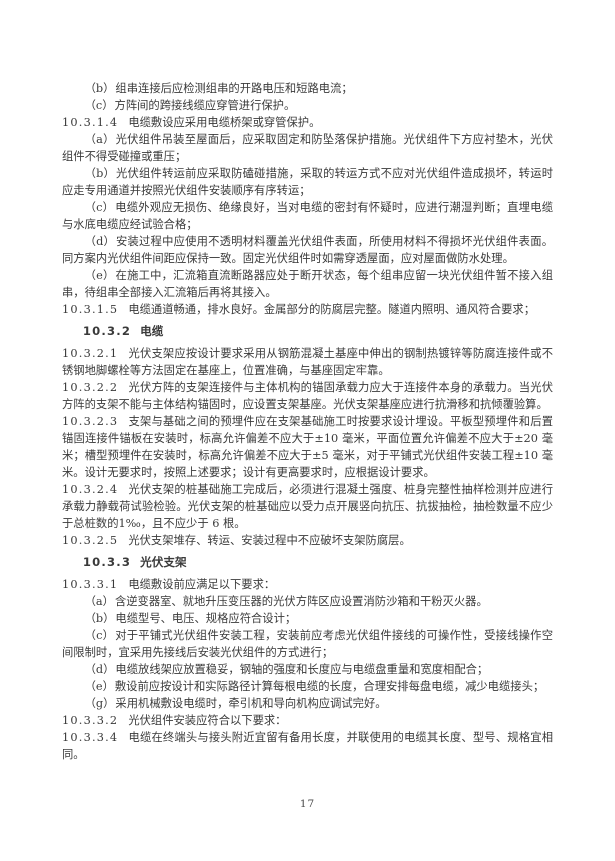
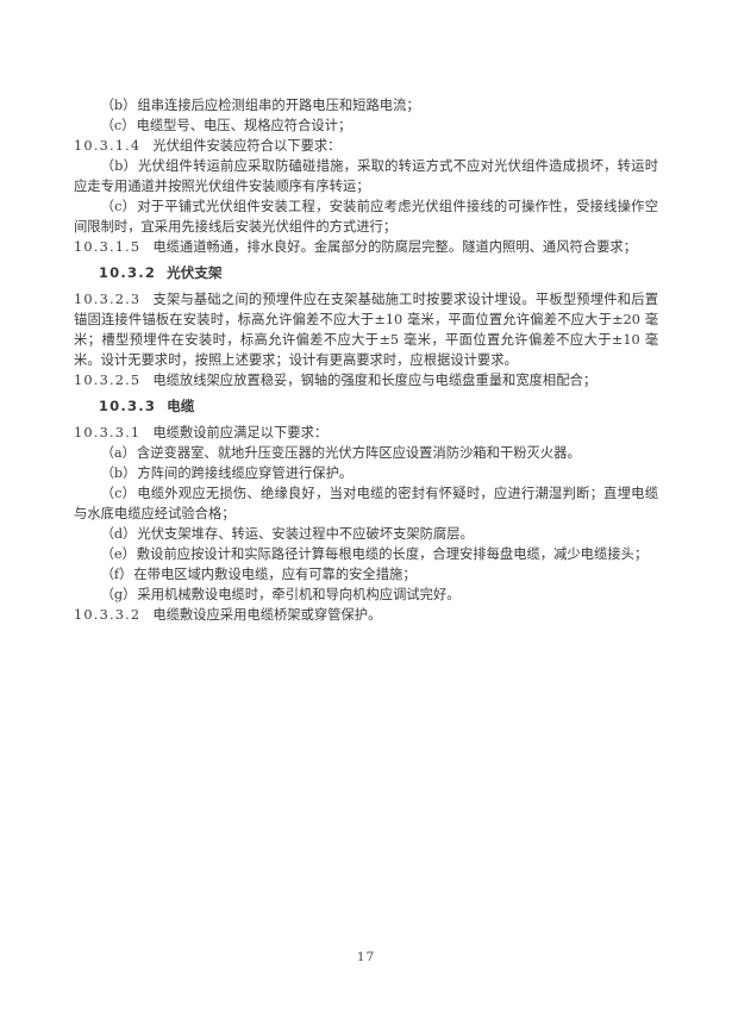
  （b）组串连接后应检测组串的开路电压和短路电流；
- （c）方阵间的跨接线缆应穿管进行保护。
+ （c）电缆型号、电压、规格应符合设计；
- 10.3.1.4 电缆敷设应采用电缆桥架或穿管保护。
+ 10.3.1.4 光伏组件安装应符合以下要求：
- （a）光伏组件吊装至屋面后，应采取固定和防坠落保护措施。光伏组件下方应衬垫木，光伏组件不得受碰撞或重压；
  （b）光伏组件转运前应采取防磕碰措施，采取的转运方式不应对光伏组件造成损坏，转运时应走专用通道并按照光伏组件安装顺序有序转运；
- （c）电缆外观应无损伤、绝缘良好，当对电缆的密封有怀疑时，应进行潮湿判断；直埋电缆与水底电缆应经试验合格；
+ （c）对于平铺式光伏组件安装工程，安装前应考虑光伏组件接线的可操作性，受接线操作空间限制时，宜采用先接线后安装光伏组件的方式进行；
- （d）安装过程中应使用不透明材料覆盖光伏组件表面，所使用材料不得损坏光伏组件表面。同方案内光伏组件间距应保持一致。固定光伏组件时如需穿透屋面，应对屋面做防水处理。
- （e）在施工中，汇流箱直流断路器应处于断开状态，每个组串应留一块光伏组件暂不接入组串，待组串全部接入汇流箱后再将其接入。
  10.3.1.5 电缆通道畅通，排水良好。金属部分的防腐层完整。隧道内照明、通风符合要求；
- 10.3.2 电缆
+ 10.3.2 光伏支架
- 10.3.2.1 光伏支架应按设计要求采用从钢筋混凝土基座中伸出的钢制热镀锌等防腐连接件或不锈钢地脚螺栓等方法固定在基座上，位置准确，与基座固定牢靠。
- 10.3.2.2 光伏方阵的支架连接件与主体机构的锚固承载力应大于连接件本身的承载力。当光伏方阵的支架不能与主体结构锚固时，应设置支架基座。光伏支架基座应进行抗滑移和抗倾覆验算。
- 10.3.2.3 支架与基础之间的预埋件应在支架基础施工时按要求设计埋设。平板型预埋件和后置锚固连接件锚板在安装时，标高允许偏差不应大于±10 毫米，平面位置允许偏差不应大于±20 毫米；槽型预埋件在安装时，标高允许偏差不应大于±5 毫米，对于平铺式光伏组件安装工程±10 毫米。设计无要求时，按照上述要求；设计有更高要求时，应根据设计要求。
+ 10.3.2.3 支架与基础之间的预埋件应在支架基础施工时按要求设计埋设。平板型预埋件和后置锚固连接件锚板在安装时，标高允许偏差不应大于±10 毫米，平面位置允许偏差不应大于±20 毫米；槽型预埋件在安装时，标高允许偏差不应大于±5 毫米，平面位置允许偏差不应大于±10 毫米。设计无要求时，按照上述要求；设计有更高要求时，应根据设计要求。
- 10.3.2.4 光伏支架的桩基础施工完成后，必须进行混凝土强度、桩身完整性抽样检测并应进行承载力静载荷试验检验。光伏支架的桩基础应以受力点开展竖向抗压、抗拔抽检，抽检数量不应少于总桩数的1‰，且不应少于 6 根。
- 10.3.2.5 光伏支架堆存、转运、安装过程中不应破坏支架防腐层。
+ 10.3.2.5 电缆放线架应放置稳妥，钢轴的强度和长度应与电缆盘重量和宽度相配合；
- 10.3.3 光伏支架
+ 10.3.3 电缆
  10.3.3.1 电缆敷设前应满足以下要求：
  （a）含逆变器室、就地升压变压器的光伏方阵区应设置消防沙箱和干粉灭火器。
- （b）电缆型号、电压、规格应符合设计；
+ （b）方阵间的跨接线缆应穿管进行保护。
- （c）对于平铺式光伏组件安装工程，安装前应考虑光伏组件接线的可操作性，受接线操作空间限制时，宜采用先接线后安装光伏组件的方式进行；
+ （c）电缆外观应无损伤、绝缘良好，当对电缆的密封有怀疑时，应进行潮湿判断；直埋电缆与水底电缆应经试验合格；
- （d）电缆放线架应放置稳妥，钢轴的强度和长度应与电缆盘重量和宽度相配合；
+ （d）光伏支架堆存、转运、安装过程中不应破坏支架防腐层。
  （e）敷设前应按设计和实际路径计算每根电缆的长度，合理安排每盘电缆，减少电缆接头；
+ （f）在带电区域内敷设电缆，应有可靠的安全措施；
  （g）采用机械敷设电缆时，牵引机和导向机构应调试完好。
- 10.3.3.2 光伏组件安装应符合以下要求：
+ 10.3.3.2 电缆敷设应采用电缆桥架或穿管保护。
- 10.3.3.4 电缆在终端头与接头附近宜留有备用长度，并联使用的电缆其长度、型号、规格宜相同。
  17
